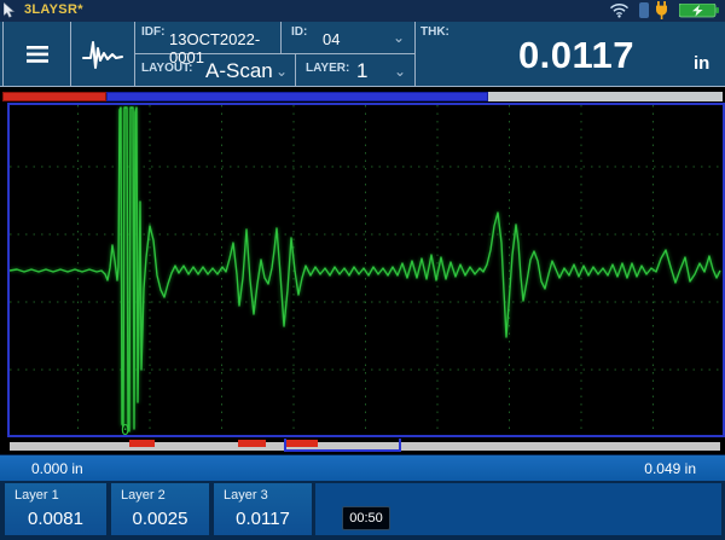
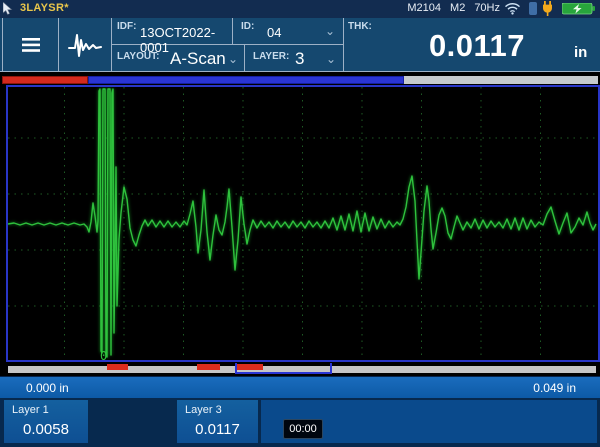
  3LAYSR*
+ M2104
+ M2
+ 70Hz
  IDF:
  13OCT2022-0001
  ID:
  04
  ⌄
  LAYOUT:
  A-Scan
  ⌄
  LAYER:
- 1
+ 3
  ⌄
  THK:
  0.0117
  in
  0
  0.000 in
  0.049 in
  Layer 1
- 0.0081
+ 0.0058
- Layer 2
- 0.0025
  Layer 3
  0.0117
- 00:50
+ 00:00
